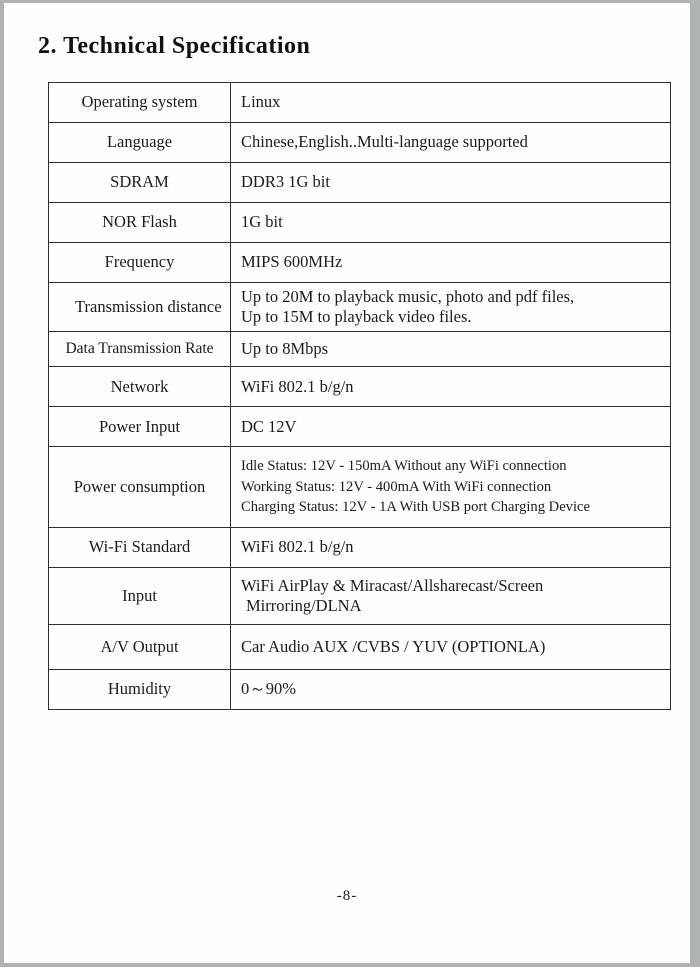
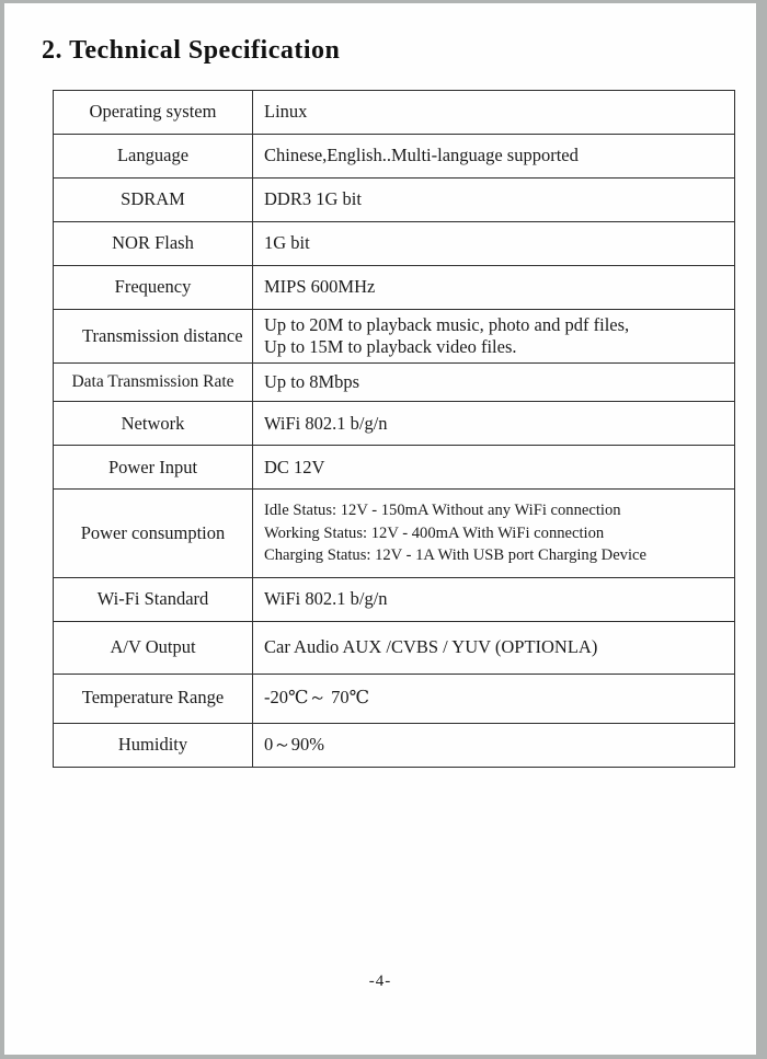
  2. Technical Specification
  Operating system	Linux
  Language	Chinese,English..Multi-language supported
  SDRAM	DDR3 1G bit
  NOR Flash	1G bit
  Frequency	MIPS 600MHz
  Transmission distance	Up to 20M to playback music, photo and pdf files,Up to 15M to playback video files.
  Data Transmission Rate	Up to 8Mbps
  Network	WiFi 802.1 b/g/n
  Power Input	DC 12V
  Power consumption	Idle Status: 12V - 150mA Without any WiFi connectionWorking Status: 12V - 400mA With WiFi connectionCharging Status: 12V - 1A With USB port Charging Device
  Wi-Fi Standard	WiFi 802.1 b/g/n
- Input	WiFi AirPlay & Miracast/Allsharecast/ScreenMirroring/DLNA
  A/V Output	Car Audio AUX /CVBS / YUV (OPTIONLA)
+ Temperature Range	-20℃～ 70℃
  Humidity	0～90%
- -8-
+ -4-
